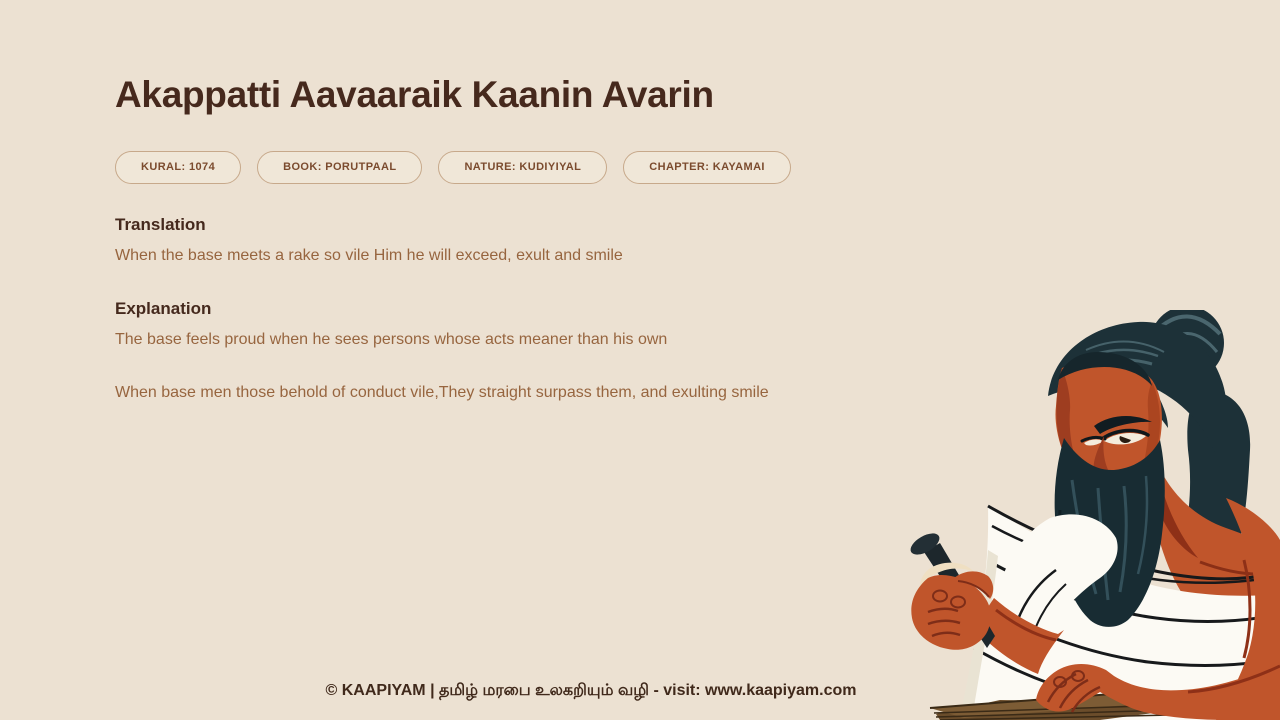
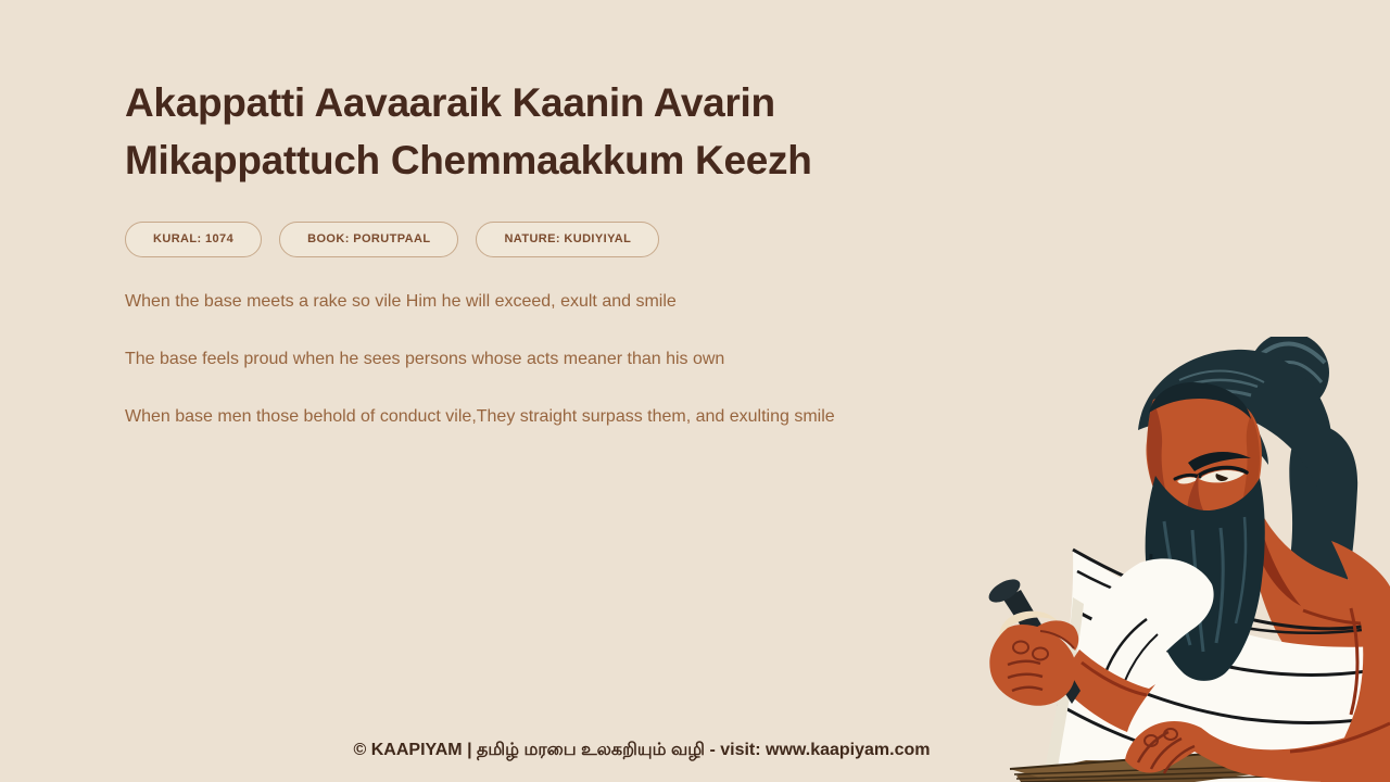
  Akappatti Aavaaraik Kaanin Avarin
+ Mikappattuch Chemmaakkum Keezh
  KURAL: 1074
  BOOK: PORUTPAAL
  NATURE: KUDIYIYAL
- CHAPTER: KAYAMAI
- Translation
  When the base meets a rake so vile Him he will exceed, exult and smile
- Explanation
  The base feels proud when he sees persons whose acts meaner than his own
  When base men those behold of conduct vile,They straight surpass them, and exulting smile
  © KAAPIYAM | தமிழ் மரபை உலகறியும் வழி - visit: www.kaapiyam.com
